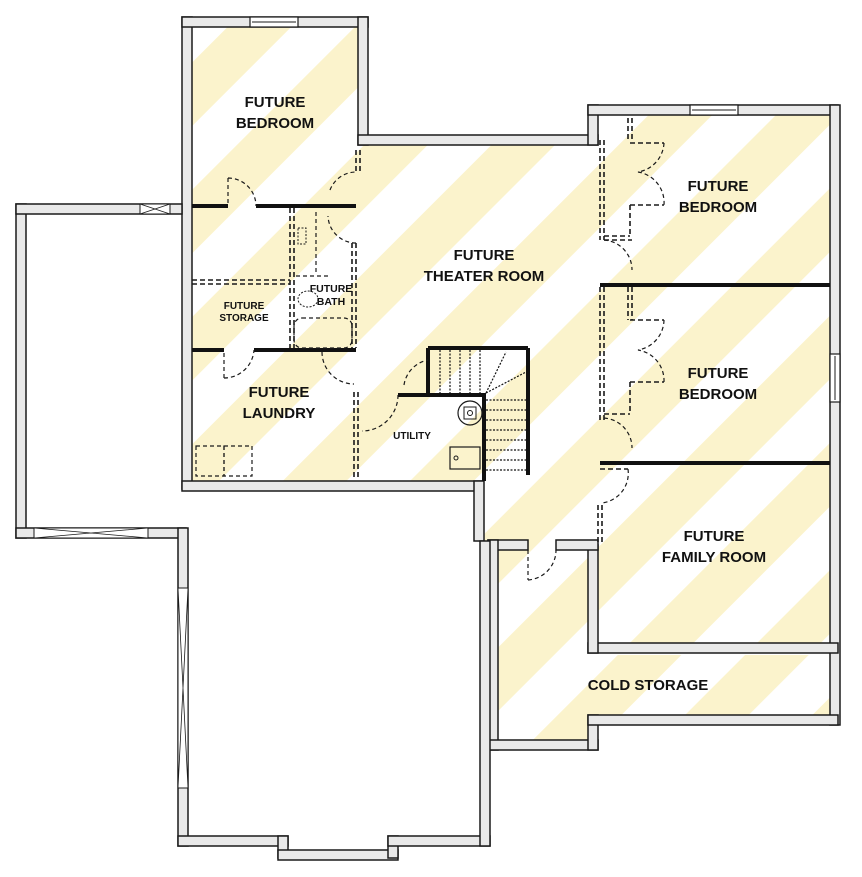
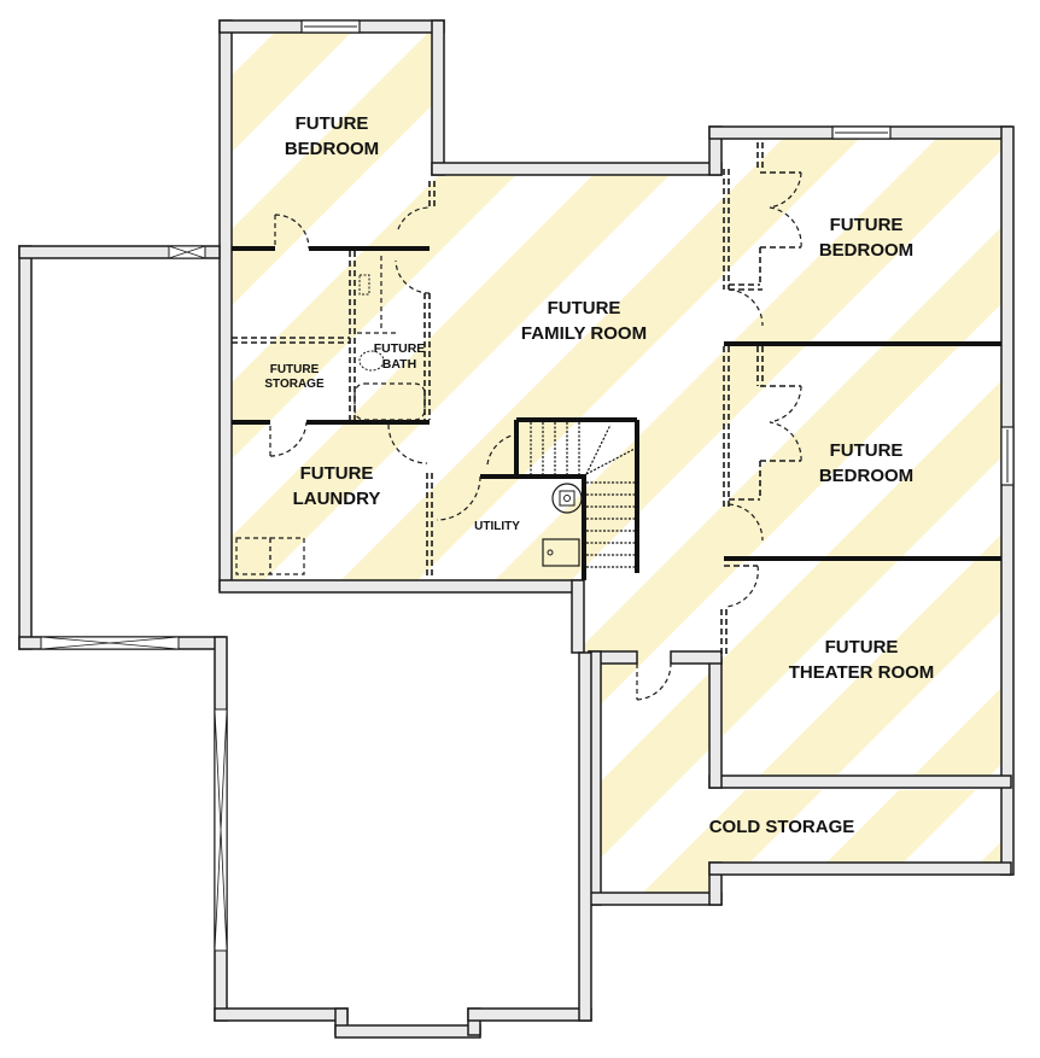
  FUTURE
  BEDROOM
  FUTURE
  BATH
  FUTURE
  STORAGE
  FUTURE
  LAUNDRY
  UTILITY
  FUTURE
- THEATER ROOM
+ FAMILY ROOM
  FUTURE
  BEDROOM
  FUTURE
  BEDROOM
  FUTURE
- FAMILY ROOM
+ THEATER ROOM
  COLD STORAGE
